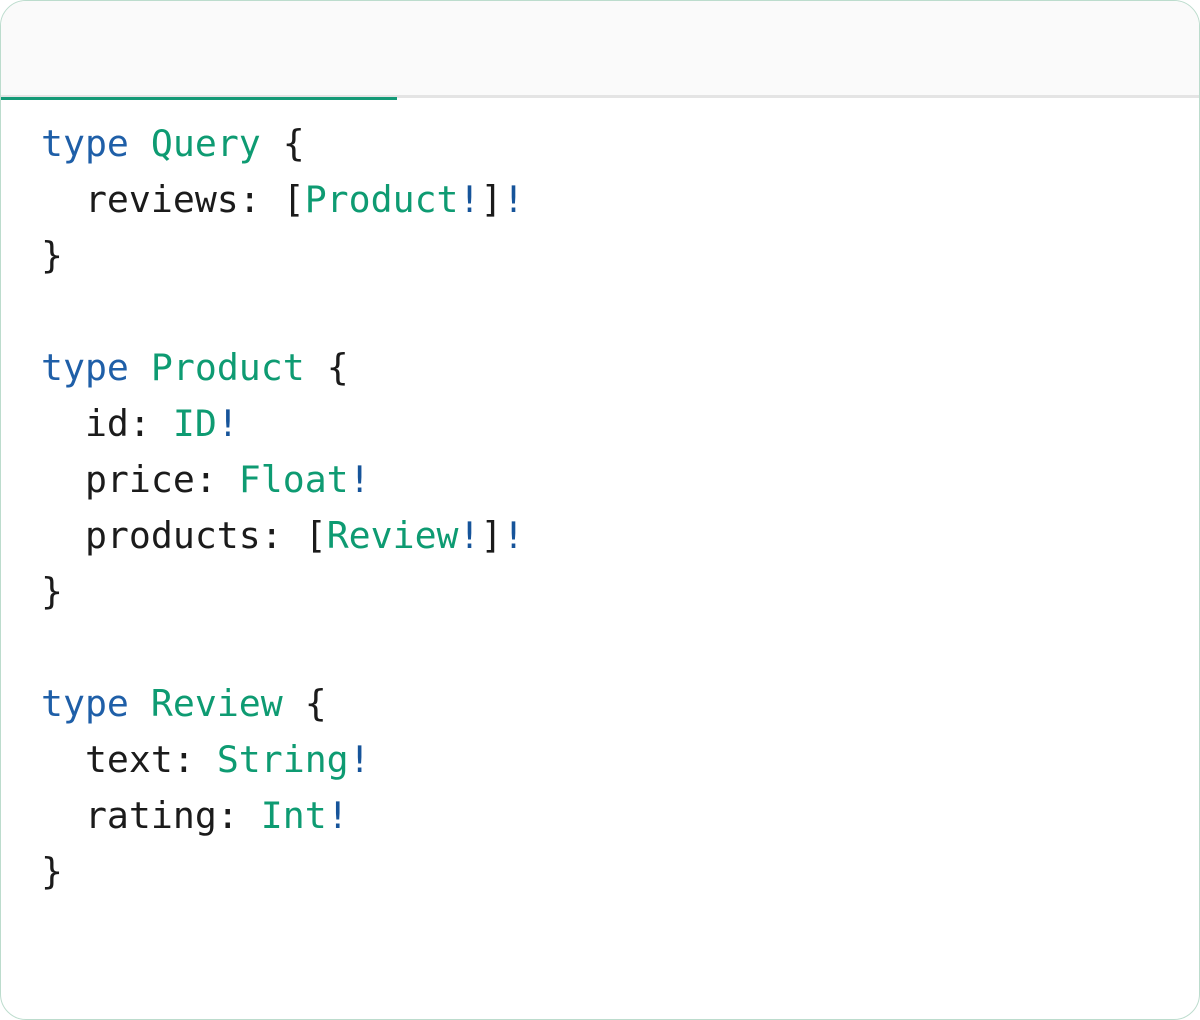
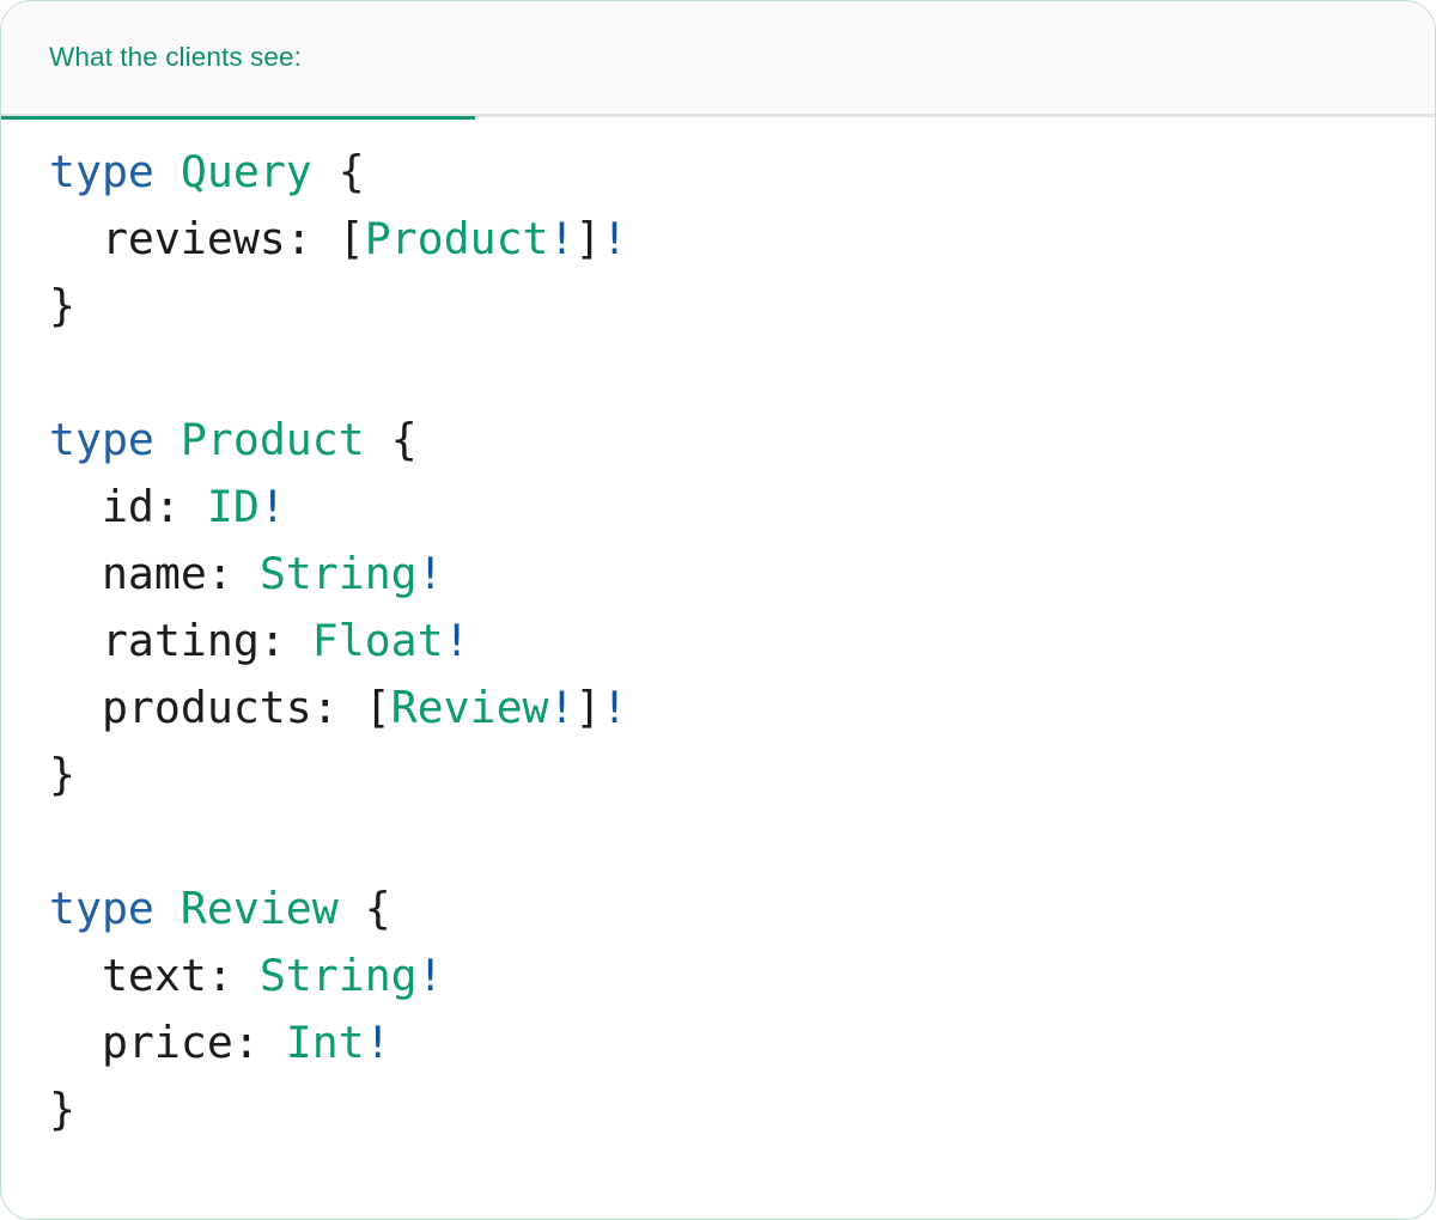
+ What the clients see:
  type Query {
  reviews: [Product!]!
  }
  type Product {
  id: ID!
+ name: String!
- price: Float!
+ rating: Float!
  products: [Review!]!
  }
  type Review {
  text: String!
- rating: Int!
+ price: Int!
  }
